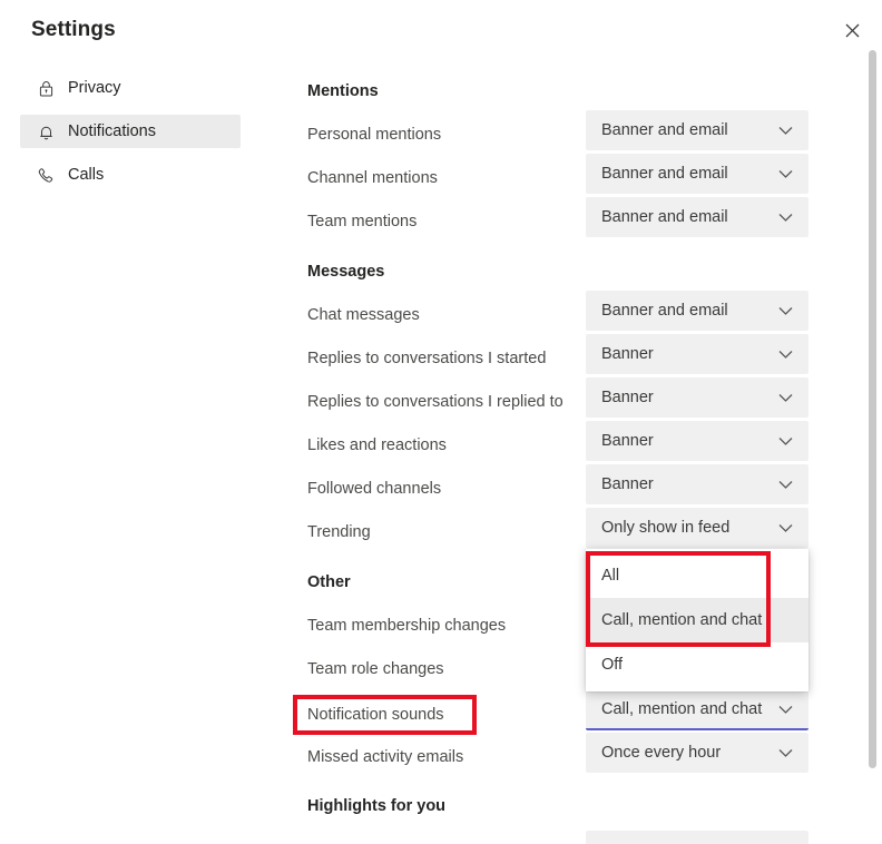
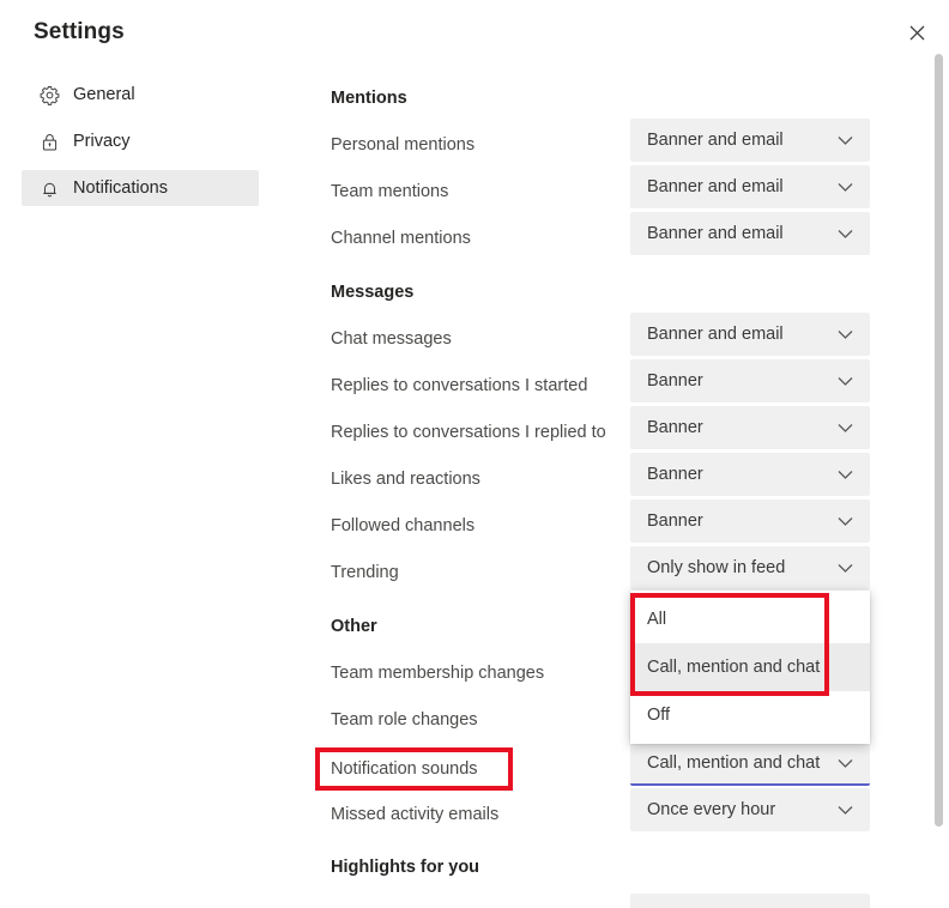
  Settings
+ General
  Privacy
  Notifications
- Calls
  Mentions
  Personal mentions
  Banner and email
- Channel mentions
+ Team mentions
  Banner and email
- Team mentions
+ Channel mentions
  Banner and email
  Messages
  Chat messages
  Banner and email
  Replies to conversations I started
  Banner
  Replies to conversations I replied to
  Banner
  Likes and reactions
  Banner
  Followed channels
  Banner
  Trending
  Only show in feed
  Other
  Team membership changes
  Team role changes
  Notification sounds
  Call, mention and chat
  Missed activity emails
  Once every hour
  Highlights for you
  All
  Call, mention and chat
  Off
